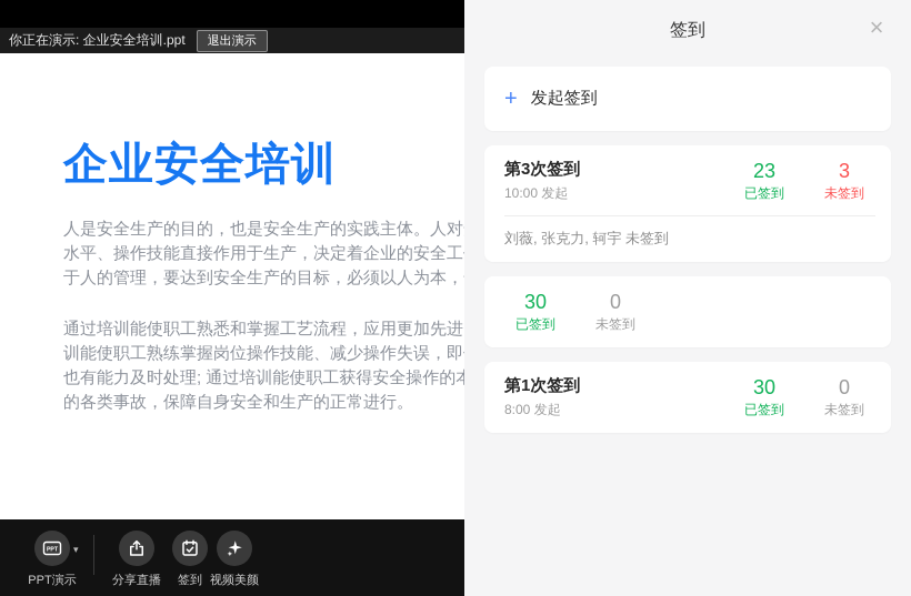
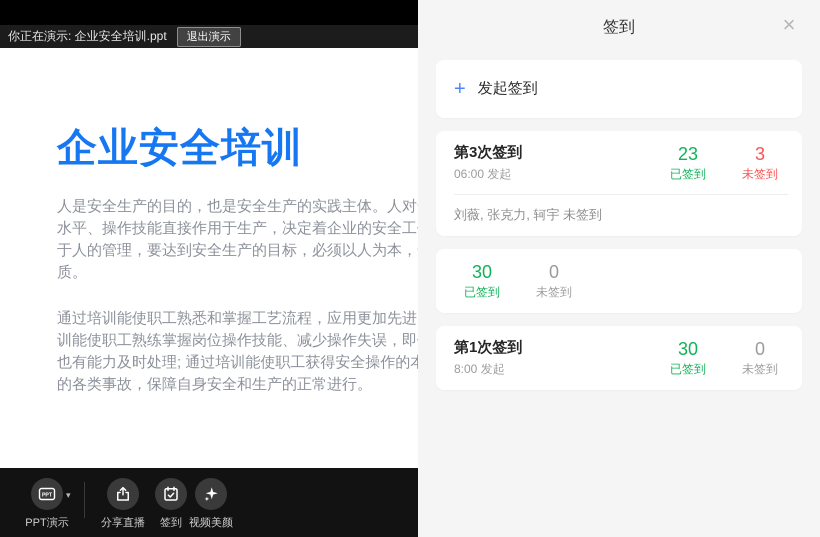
  你正在演示: 企业安全培训.ppt
  退出演示
  企业安全培训
  人是安全生产的目的，也是安全生产的实践主体。人对
  水平、操作技能直接作用于生产，决定着企业的安全工
  于人的管理，要达到安全生产的目标，必须以人为本，
+ 质。
  通过培训能使职工熟悉和掌握工艺流程，应用更加先进
  训能使职工熟练掌握岗位操作技能、减少操作失误，即
  也有能力及时处理; 通过培训能使职工获得安全操作的
  的各类事故，保障自身安全和生产的正常进行。
  PPT演示
  ▾
  分享直播
  签到
  视频美颜
  签到
  ×
  +
  发起签到
  第3次签到
- 10:00 发起
+ 06:00 发起
  23
  已签到
  3
  未签到
  刘薇, 张克力, 轲宇 未签到
  30
  已签到
  0
  未签到
  第1次签到
  8:00 发起
  30
  已签到
  0
  未签到
